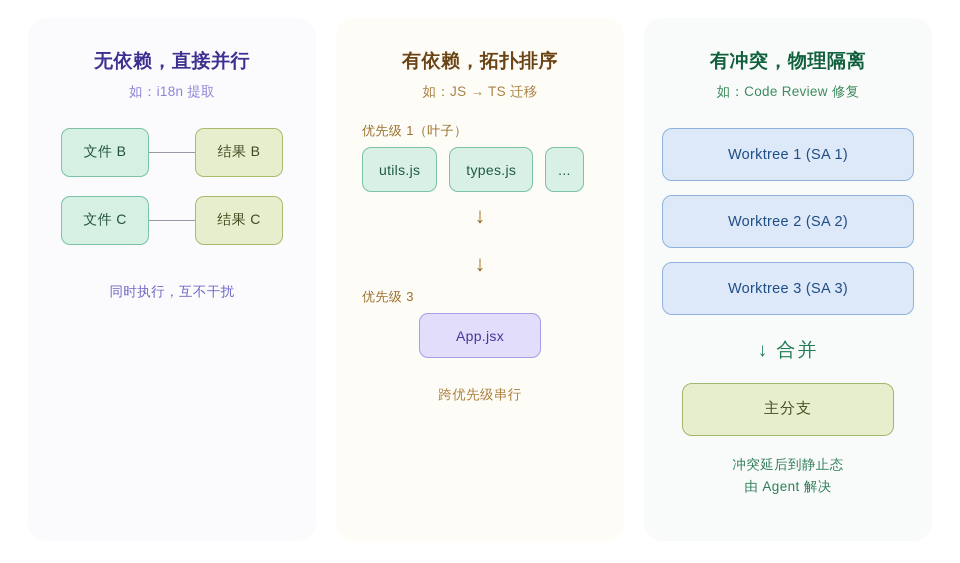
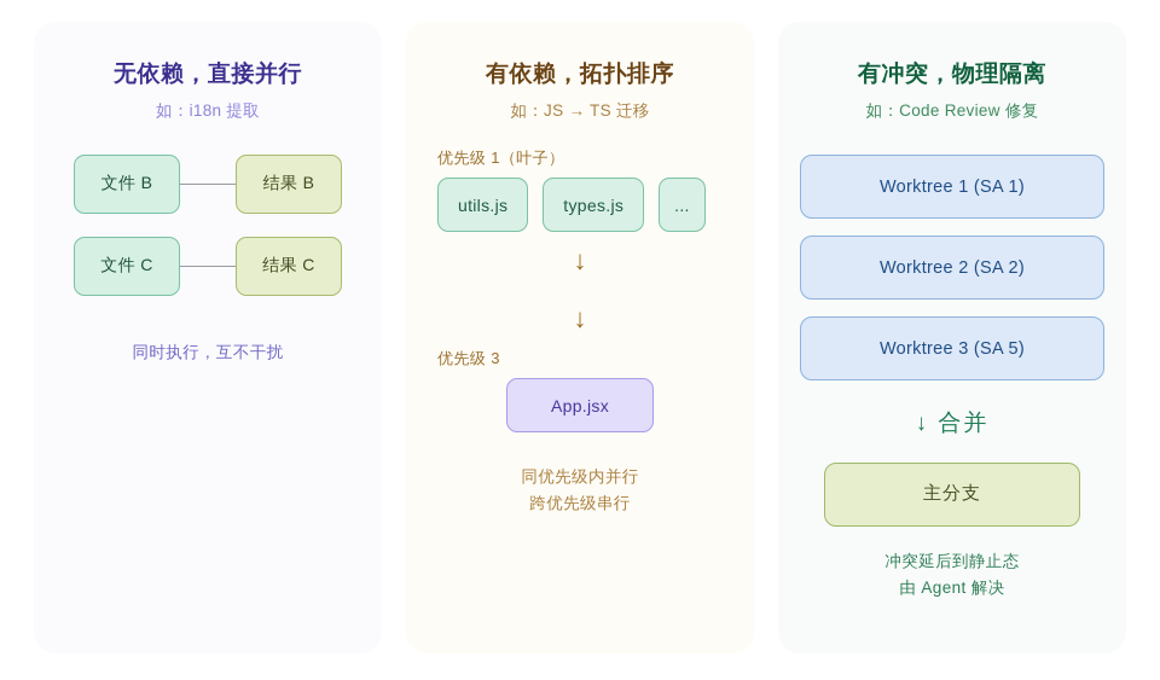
  无依赖，直接并行
  如：i18n 提取
  文件 B
  结果 B
  文件 C
  结果 C
  同时执行，互不干扰
  有依赖，拓扑排序
  如：JS → TS 迁移
  优先级 1（叶子）
  utils.js
  types.js
  ...
  ↓
  ↓
  优先级 3
  App.jsx
+ 同优先级内并行
  跨优先级串行
  有冲突，物理隔离
  如：Code Review 修复
  Worktree 1 (SA 1)
  Worktree 2 (SA 2)
- Worktree 3 (SA 3)
+ Worktree 3 (SA 5)
  ↓ 合并
  主分支
  冲突延后到静止态
  由 Agent 解决
